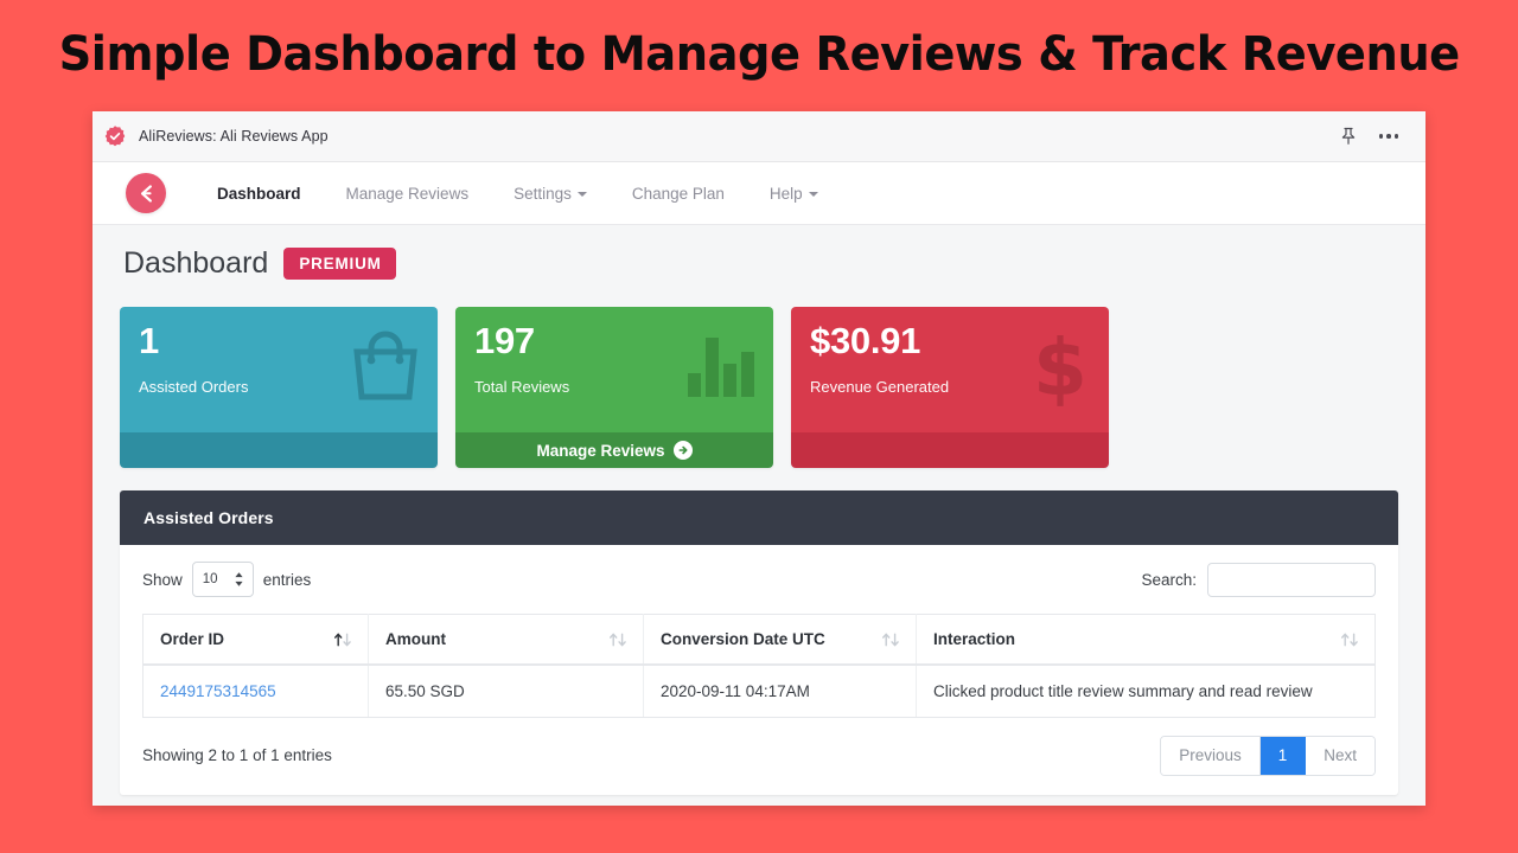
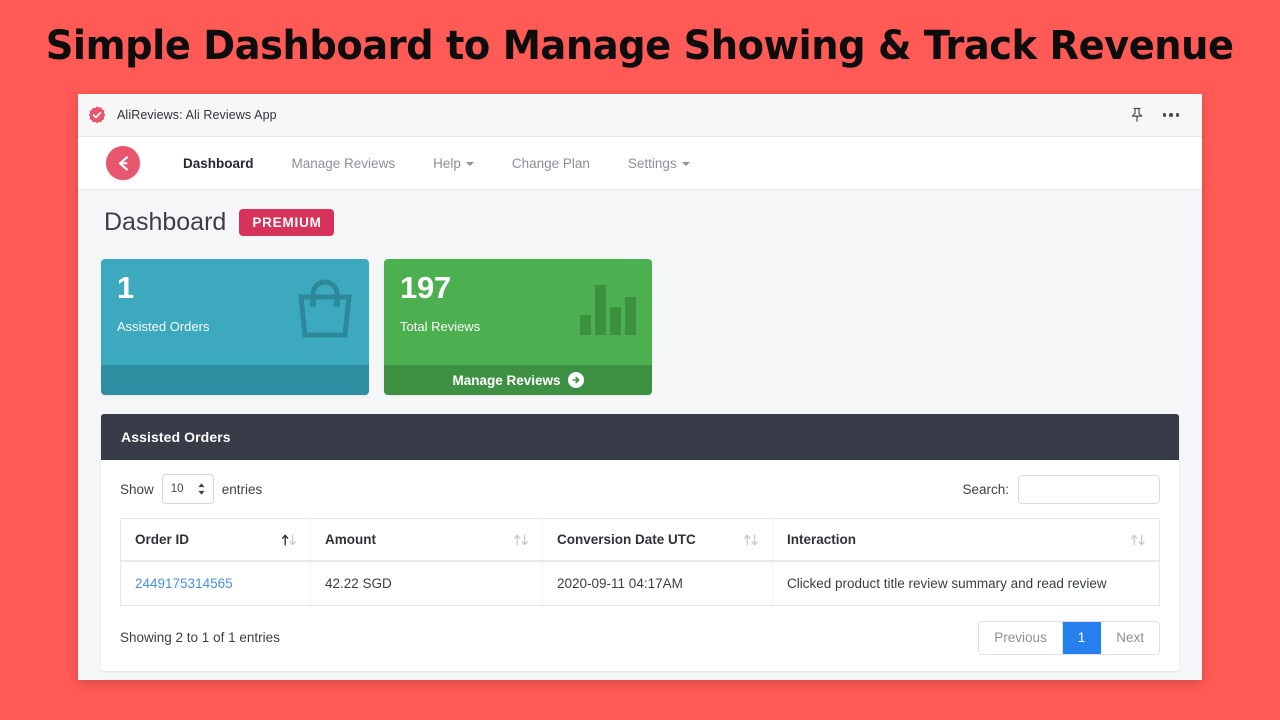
- Simple Dashboard to Manage Reviews & Track Revenue
+ Simple Dashboard to Manage Showing & Track Revenue
  AliReviews: Ali Reviews App
  Dashboard
  Manage Reviews
- Settings
+ Help
  Change Plan
- Help
+ Settings
  Dashboard
  PREMIUM
  1
  Assisted Orders
  197
  Total Reviews
  Manage Reviews
- $30.91
- Revenue Generated
- $
  Assisted Orders
  Show
  10
  entries
  Search:
  Order ID	Amount	Conversion Date UTC	Interaction
- 2449175314565	65.50 SGD	2020-09-11 04:17AM	Clicked product title review summary and read review
+ 2449175314565	42.22 SGD	2020-09-11 04:17AM	Clicked product title review summary and read review
  Showing 2 to 1 of 1 entries
  Previous
  1
  Next
